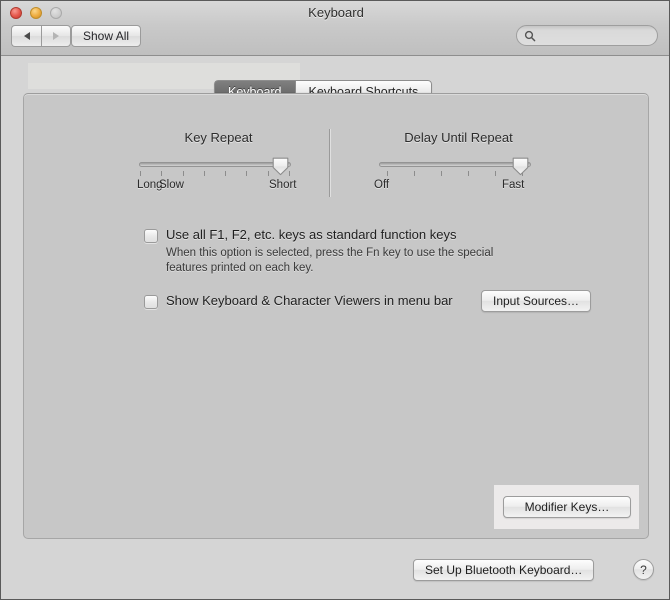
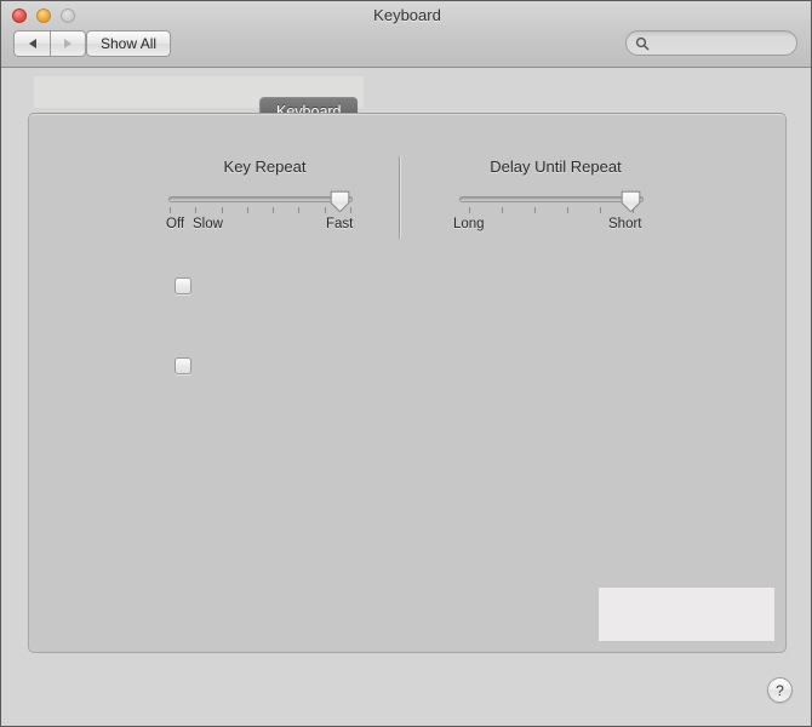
  Keyboard
  Show All
  Keyboard
- Keyboard Shortcuts
  Key Repeat
- Long
+ Off
  Slow
- Short
+ Fast
  Delay Until Repeat
- Off
+ Long
- Fast
+ Short
- Use all F1, F2, etc. keys as standard function keys
- When this option is selected, press the Fn key to use the special
- features printed on each key.
- Show Keyboard & Character Viewers in menu bar
- Input Sources…
- Modifier Keys…
- Set Up Bluetooth Keyboard…
  ?
